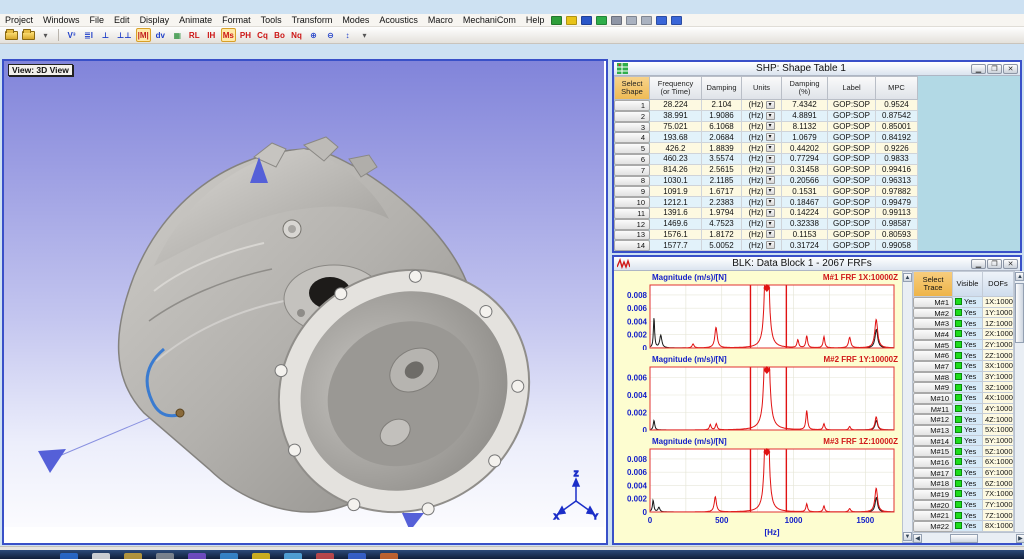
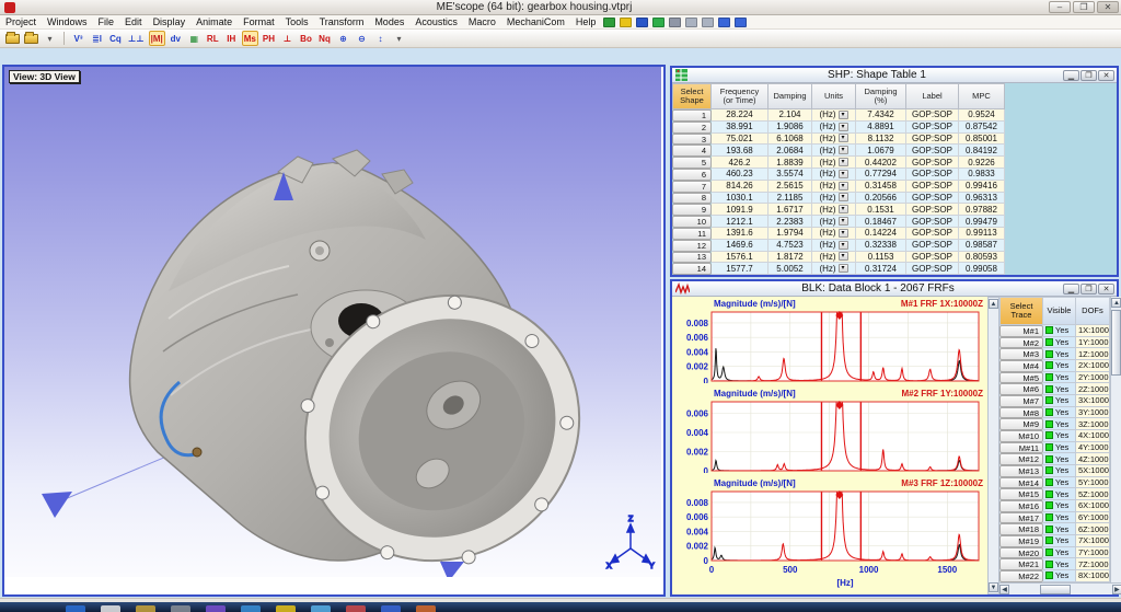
+ ME'scope (64 bit): gearbox housing.vtprj
+ –
+ ❐
+ ✕
  Project
  Windows
  File
  Edit
  Display
  Animate
  Format
  Tools
  Transform
  Modes
  Acoustics
  Macro
  MechaniCom
  Help
  ▾
  V³
  ≣l
- ⊥
+ Cq
  ⊥⊥
  |M|
  dv
  ▦
  RL
  IH
  Ms
  PH
- Cq
+ ⊥
  Bo
  Nq
  ⊕
  ⊖
  ↕
  ▾
  View: 3D View
  SHP: Shape Table 1
  Select
  Shape
  Frequency
  (or Time)
  Damping
  Units
  Damping
  (%)
  Label
  MPC
  1
  28.224
  2.104
  (Hz)
  7.4342
  GOP:SOP
  0.9524
  2
  38.991
  1.9086
  (Hz)
  4.8891
  GOP:SOP
  0.87542
  3
  75.021
  6.1068
  (Hz)
  8.1132
  GOP:SOP
  0.85001
  4
  193.68
  2.0684
  (Hz)
  1.0679
  GOP:SOP
  0.84192
  5
  426.2
  1.8839
  (Hz)
  0.44202
  GOP:SOP
  0.9226
  6
  460.23
  3.5574
  (Hz)
  0.77294
  GOP:SOP
  0.9833
  7
  814.26
  2.5615
  (Hz)
  0.31458
  GOP:SOP
  0.99416
  8
  1030.1
  2.1185
  (Hz)
  0.20566
  GOP:SOP
  0.96313
  9
  1091.9
  1.6717
  (Hz)
  0.1531
  GOP:SOP
  0.97882
  10
  1212.1
  2.2383
  (Hz)
  0.18467
  GOP:SOP
  0.99479
  11
  1391.6
  1.9794
  (Hz)
  0.14224
  GOP:SOP
  0.99113
  12
  1469.6
  4.7523
  (Hz)
  0.32338
  GOP:SOP
  0.98587
  13
  1576.1
  1.8172
  (Hz)
  0.1153
  GOP:SOP
  0.80593
  14
  1577.7
  5.0052
  (Hz)
  0.31724
  GOP:SOP
  0.99058
  BLK: Data Block 1 - 2067 FRFs
  Magnitude (m/s)/[N]
  M#1 FRF 1X:10000Z
  0
  0.002
  0.004
  0.006
  0.008
  Magnitude (m/s)/[N]
  M#2 FRF 1Y:10000Z
  0
  0.002
  0.004
  0.006
  Magnitude (m/s)/[N]
  M#3 FRF 1Z:10000Z
  0
  0.002
  0.004
  0.006
  0.008
  0
  500
  1000
  1500
  [Hz]
  Select
  Trace
  Visible
  DOFs
  M#1
  Yes
  1X:1000
  M#2
  Yes
  1Y:1000
  M#3
  Yes
  1Z:1000
  M#4
  Yes
  2X:1000
  M#5
  Yes
  2Y:1000
  M#6
  Yes
  2Z:1000
  M#7
  Yes
  3X:1000
  M#8
  Yes
  3Y:1000
  M#9
  Yes
  3Z:1000
  M#10
  Yes
  4X:1000
  M#11
  Yes
  4Y:1000
  M#12
  Yes
  4Z:1000
  M#13
  Yes
  5X:1000
  M#14
  Yes
  5Y:1000
  M#15
  Yes
  5Z:1000
  M#16
  Yes
  6X:1000
  M#17
  Yes
  6Y:1000
  M#18
  Yes
  6Z:1000
  M#19
  Yes
  7X:1000
  M#20
  Yes
  7Y:1000
  M#21
  Yes
  7Z:1000
  M#22
  Yes
  8X:1000
